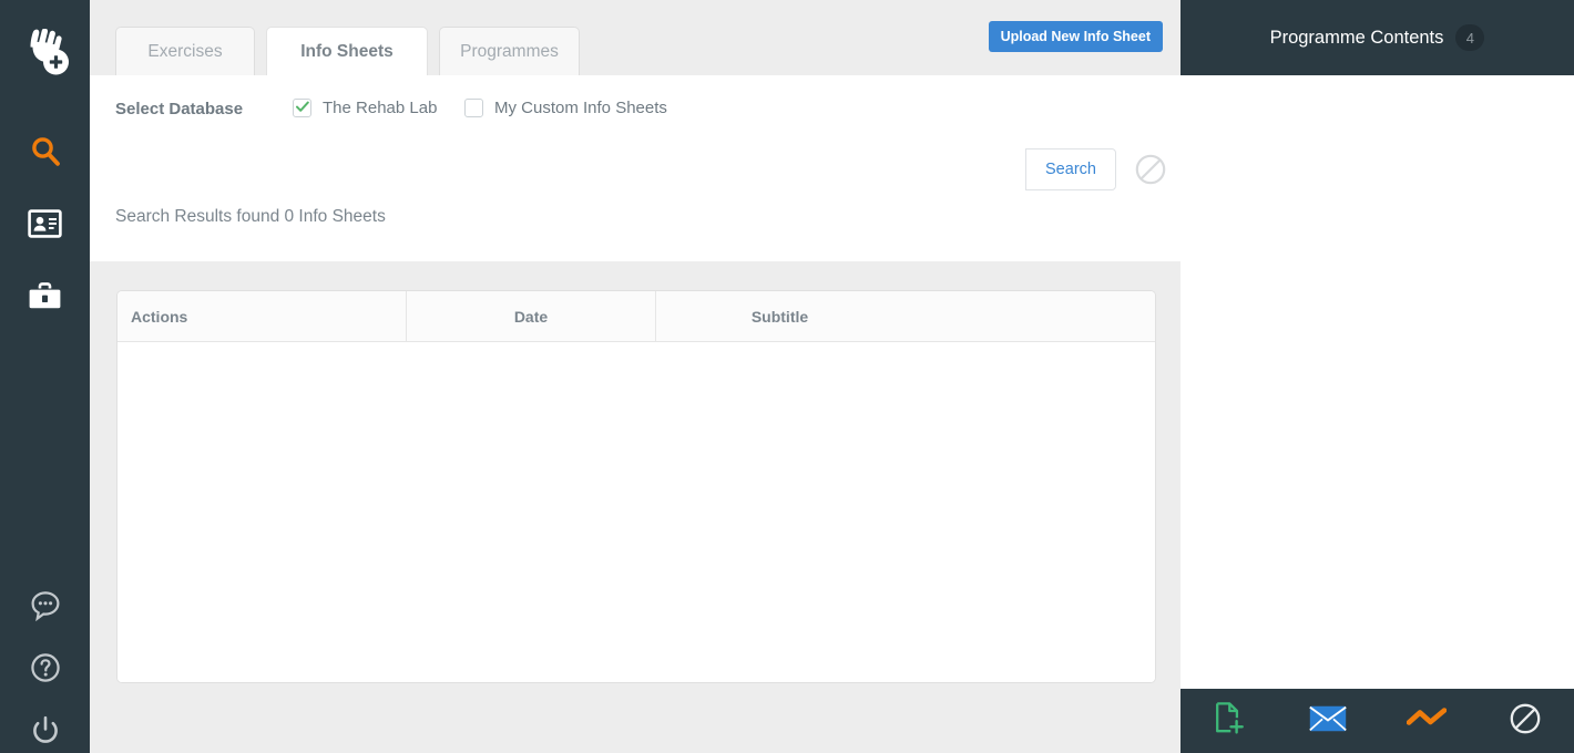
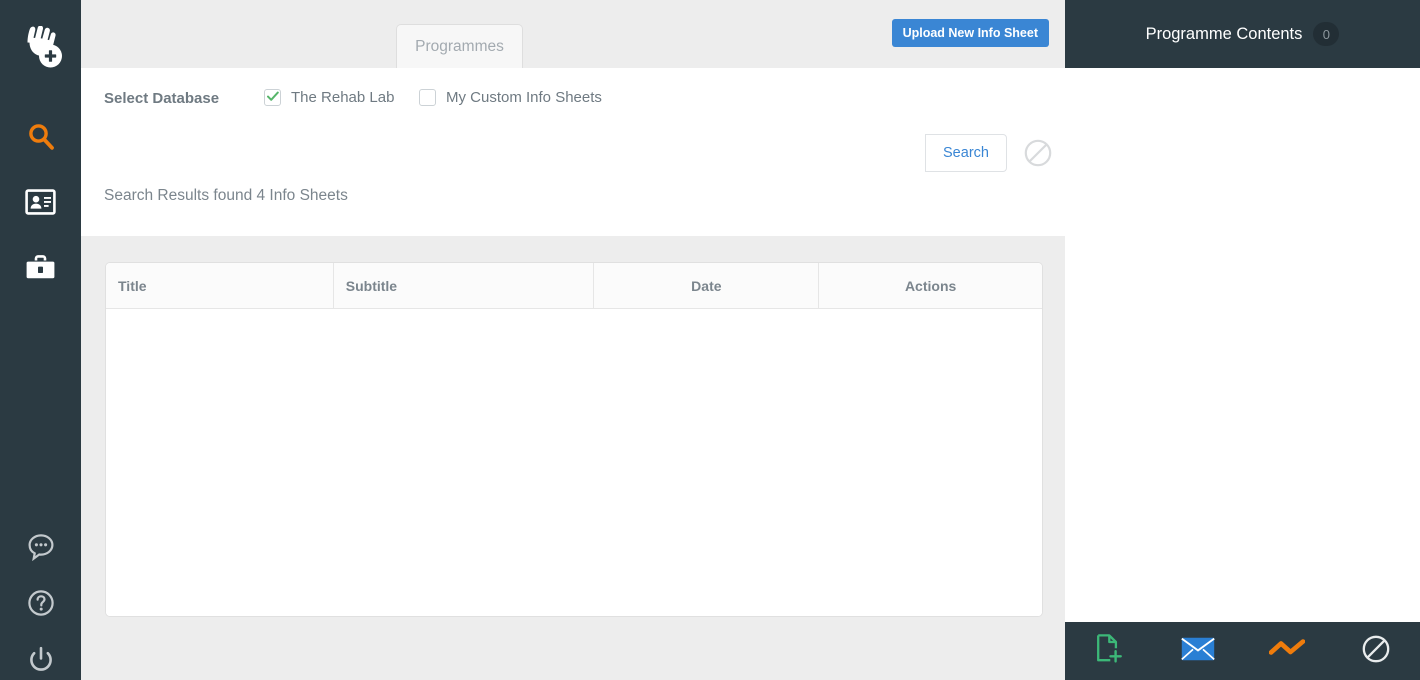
- Exercises
- Info Sheets
  Programmes
  Upload New Info Sheet
  Select Database
  The Rehab Lab
  My Custom Info Sheets
  Search
- Search Results found 0 Info Sheets
+ Search Results found 4 Info Sheets
+ Title
- Actions
+ Subtitle
  Date
- Subtitle
+ Actions
  Programme Contents
- 4
+ 0
